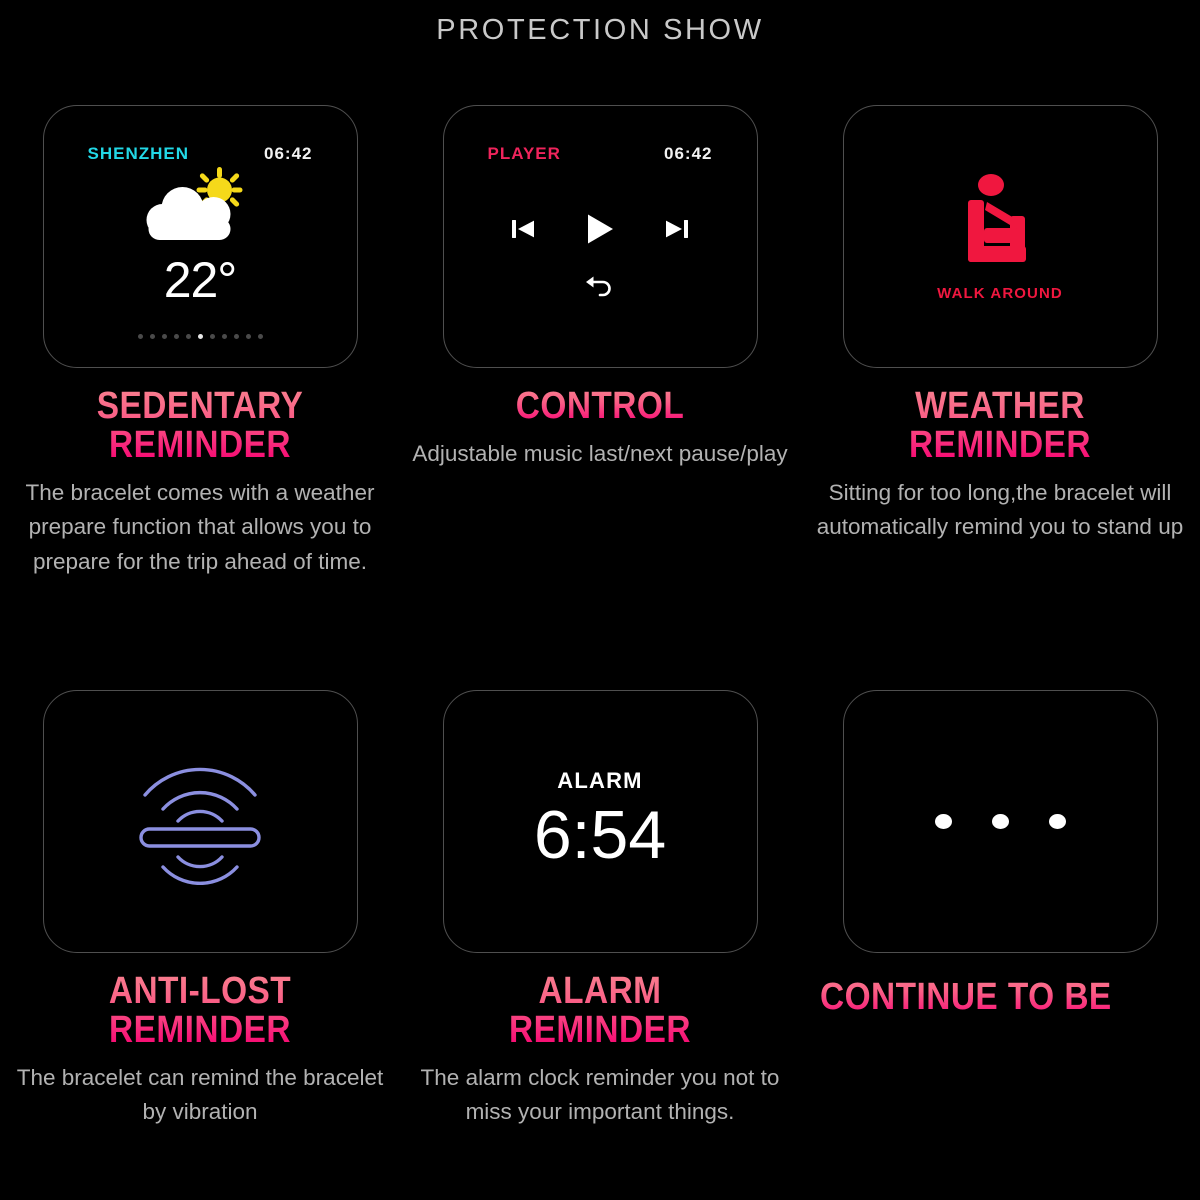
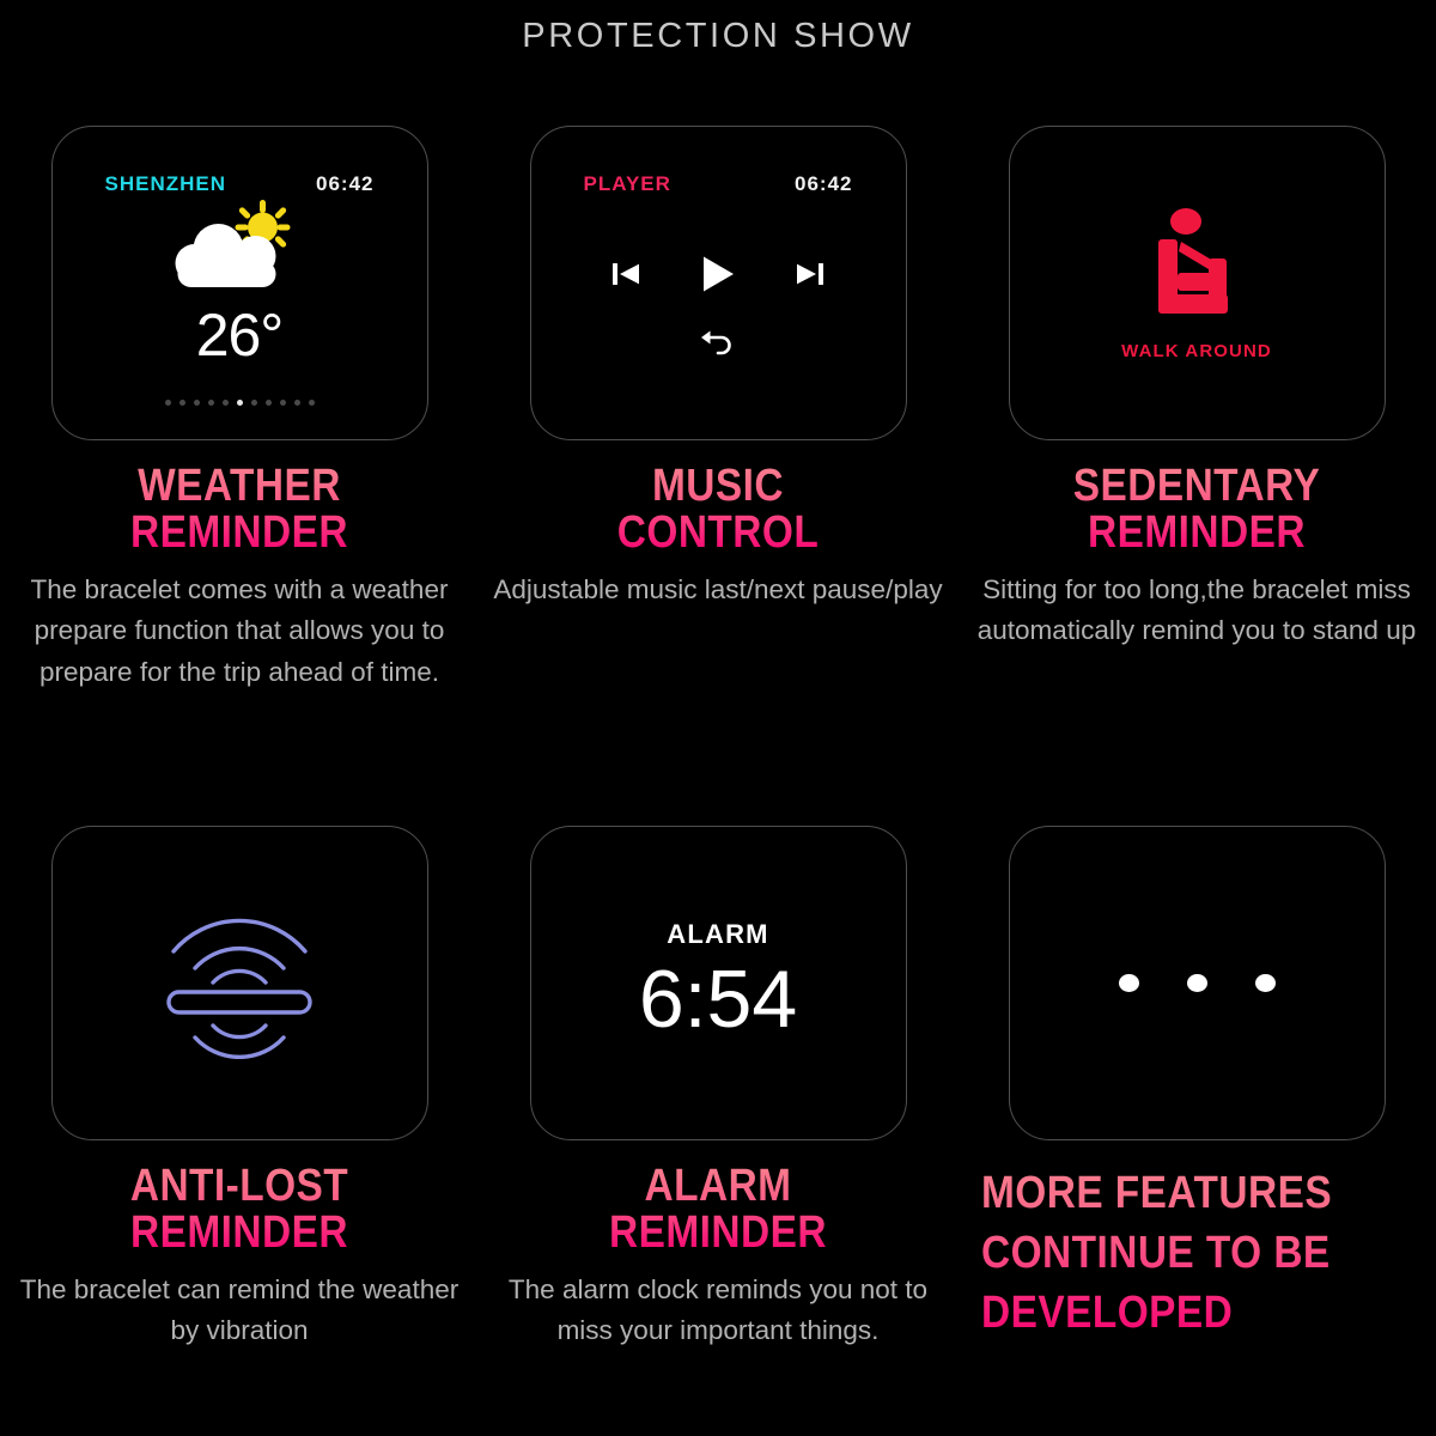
  PROTECTION SHOW
  SHENZHEN
  06:42
- 22°
+ 26°
- SEDENTARY
+ WEATHER
  REMINDER
  The bracelet comes with a weather prepare function that allows you to prepare for the trip ahead of time.
  PLAYER
  06:42
+ MUSIC
  CONTROL
  Adjustable music last/next pause/play
  WALK AROUND
- WEATHER
+ SEDENTARY
  REMINDER
- Sitting for too long,the bracelet will automatically remind you to stand up
+ Sitting for too long,the bracelet miss automatically remind you to stand up
  ANTI-LOST
  REMINDER
- The bracelet can remind the bracelet by vibration
+ The bracelet can remind the weather by vibration
  ALARM
  6:54
  ALARM
  REMINDER
- The alarm clock reminder you not to miss your important things.
+ The alarm clock reminds you not to miss your important things.
+ MORE FEATURES
  CONTINUE TO BE
+ DEVELOPED
